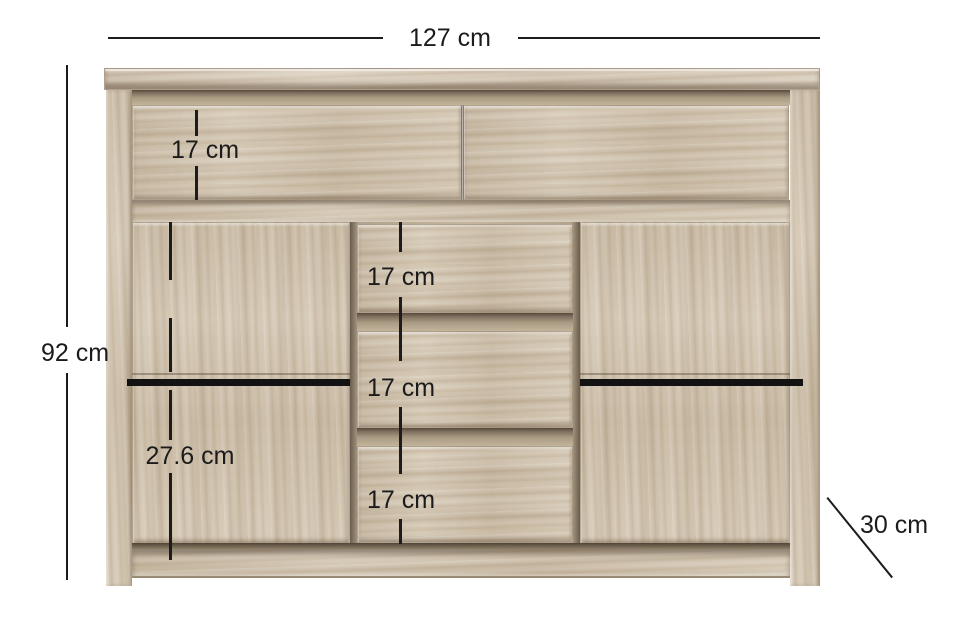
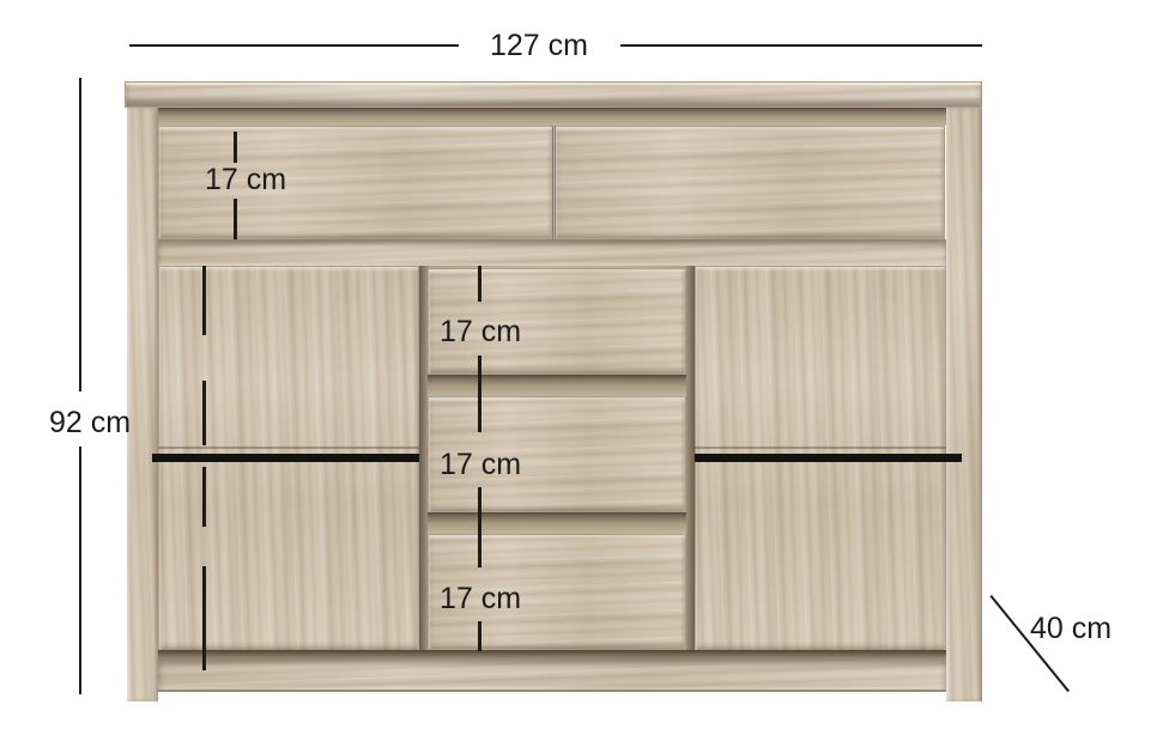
  127 cm
  92 cm
- 30 cm
+ 40 cm
  17 cm
- 27.6 cm
  17 cm
  17 cm
  17 cm
